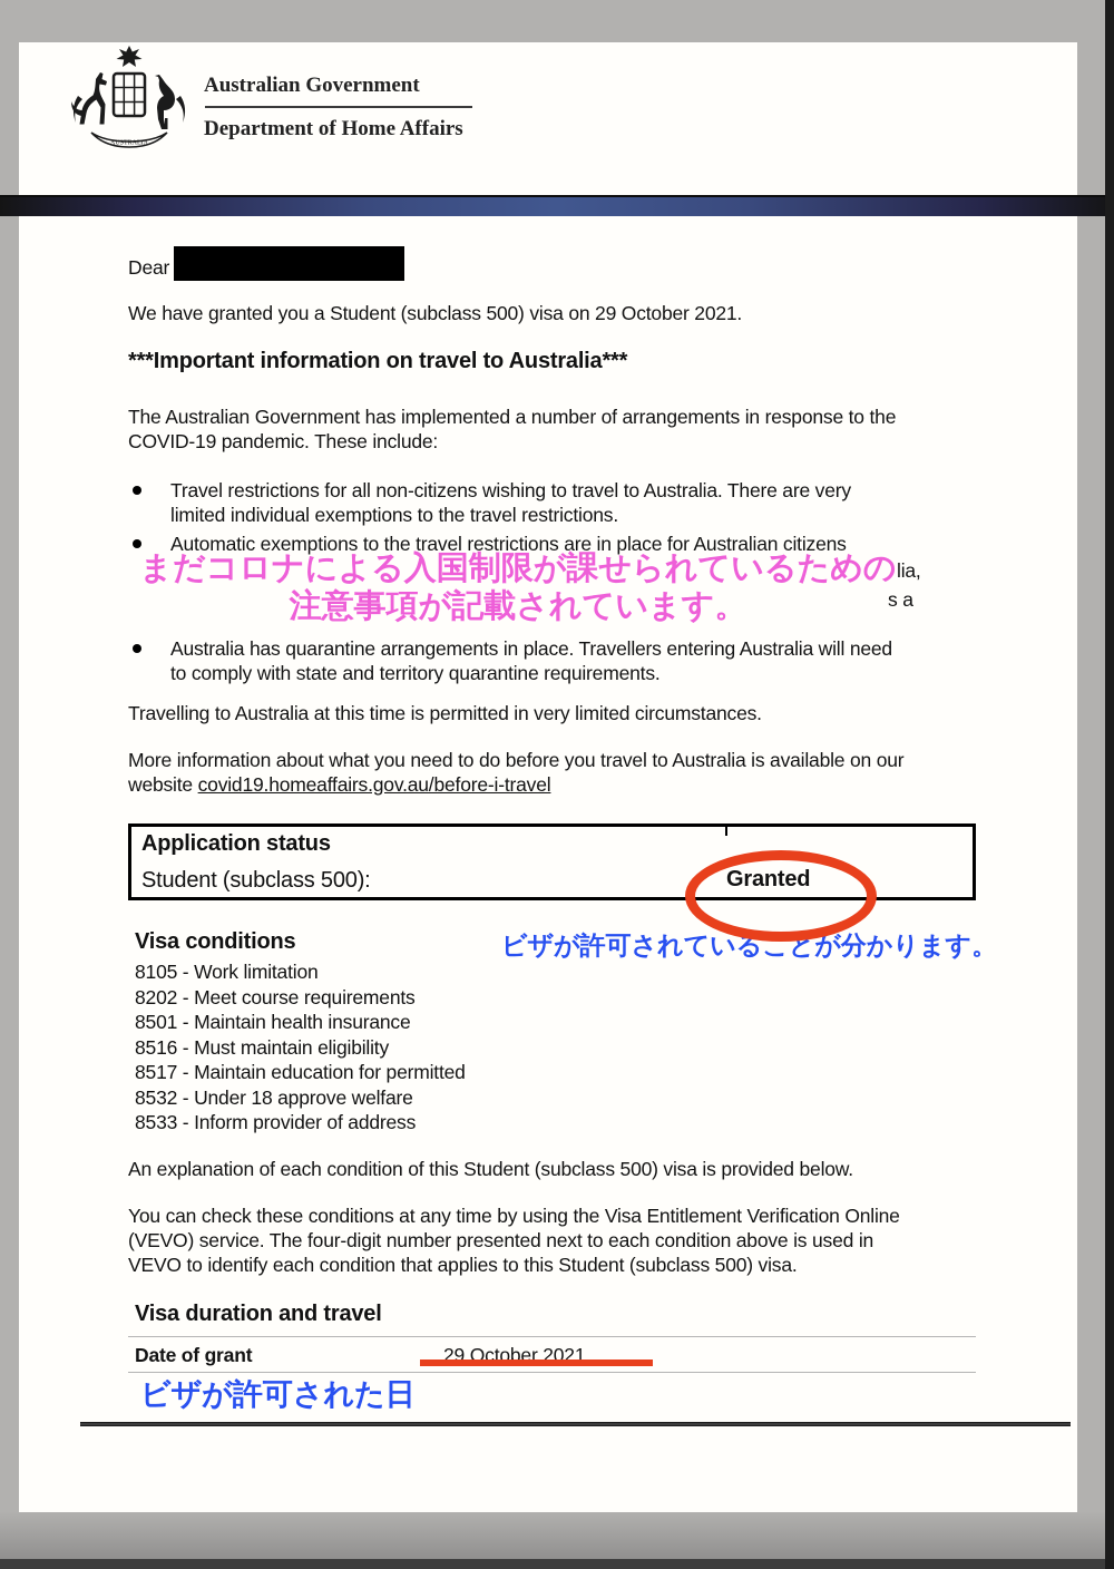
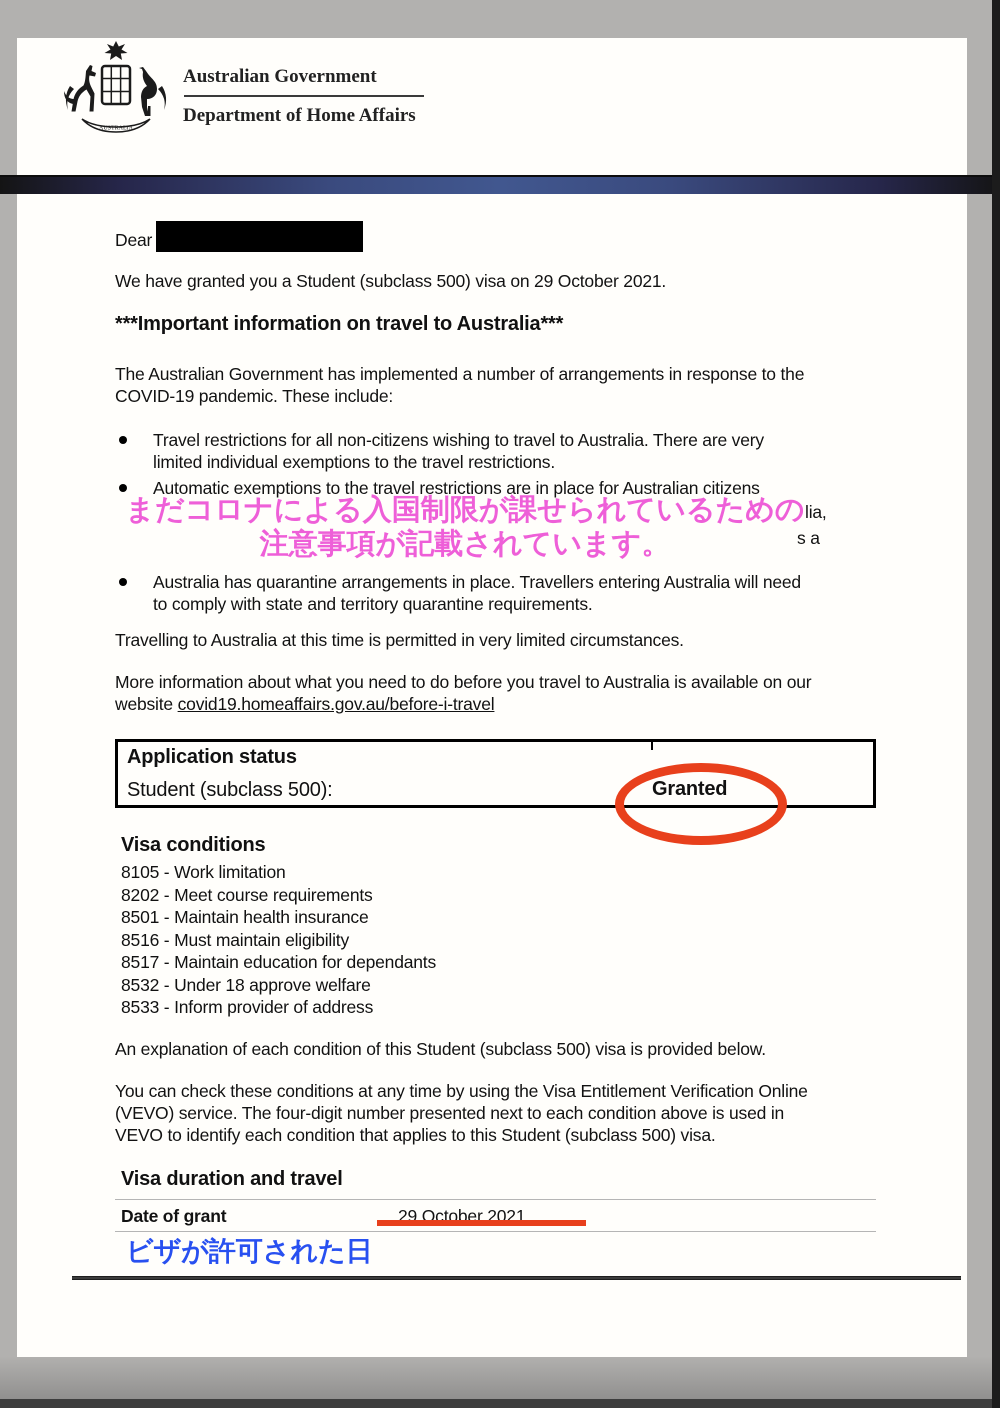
  Australian Government
  Department of Home Affairs
  Dear
  We have granted you a Student (subclass 500) visa on 29 October 2021.
  ***Important information on travel to Australia***
  The Australian Government has implemented a number of arrangements in response to the
  COVID-19 pandemic. These include:
  Travel restrictions for all non-citizens wishing to travel to Australia. There are very
  limited individual exemptions to the travel restrictions.
  Automatic exemptions to the travel restrictions are in place for Australian citizens
  lia,
  s a
  まだコロナによる入国制限が課せられているための
  注意事項が記載されています。
  Australia has quarantine arrangements in place. Travellers entering Australia will need
  to comply with state and territory quarantine requirements.
  Travelling to Australia at this time is permitted in very limited circumstances.
  More information about what you need to do before you travel to Australia is available on our
  website covid19.homeaffairs.gov.au/before-i-travel
  Application status
  Student (subclass 500):
  Granted
- ビザが許可されていることが分かります。
  Visa conditions
  8105 - Work limitation
  8202 - Meet course requirements
  8501 - Maintain health insurance
  8516 - Must maintain eligibility
- 8517 - Maintain education for permitted
+ 8517 - Maintain education for dependants
  8532 - Under 18 approve welfare
  8533 - Inform provider of address
  An explanation of each condition of this Student (subclass 500) visa is provided below.
  You can check these conditions at any time by using the Visa Entitlement Verification Online
  (VEVO) service. The four-digit number presented next to each condition above is used in
  VEVO to identify each condition that applies to this Student (subclass 500) visa.
  Visa duration and travel
  Date of grant
  29 October 2021
  ビザが許可された日
